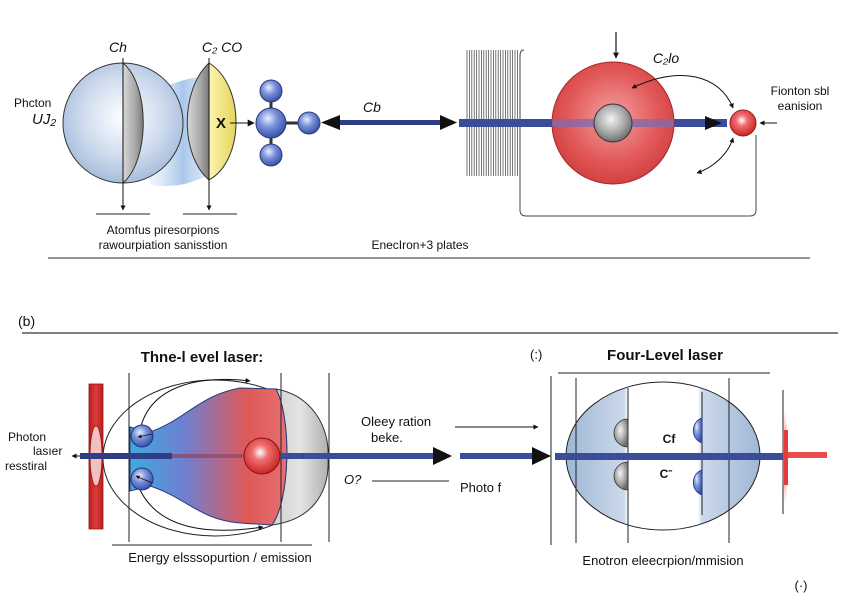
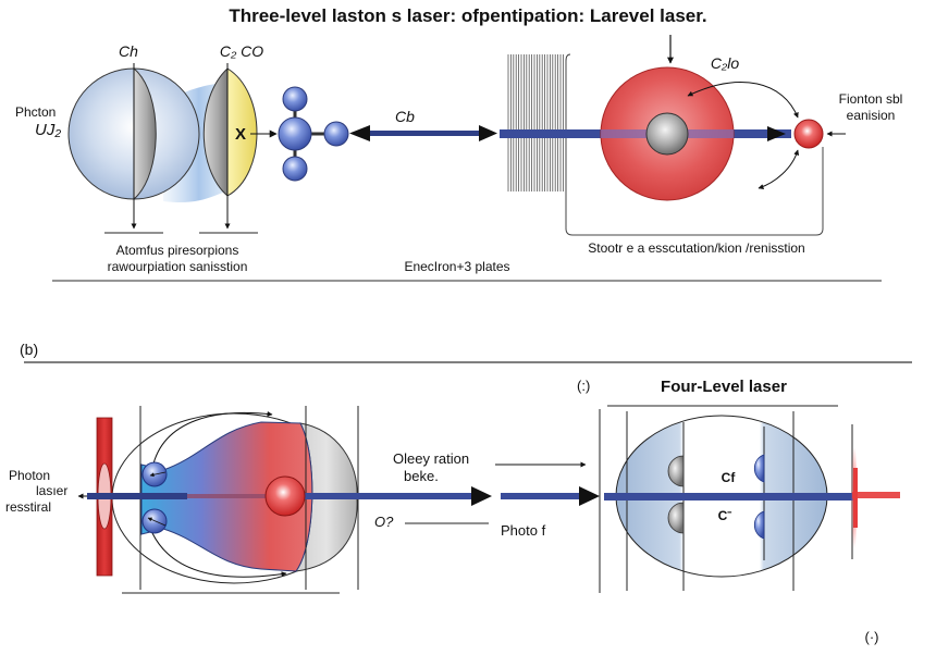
+ Three-level laston s laser: ofpentipation: Larevel laser.
  Ch
  C₂ CO
  Phcton
  UJ₂
  X
  Cb
  C₂lo
  Fionton sbl
  eanision
  Atomfus piresorpions
  rawourpiation sanisstion
  EnecIron+3 plates
+ Stootr e a esscutation/kion /renisstion
  (b)
- Thne-l evel laser:
  Photon
  lasıer
  resstiral
- Energy elsssopurtion / emission
  Oleey ration
  beke.
  O?
  Photo f
  (:)
  Four-Level laser
  Cf
  C⁻
- Enotron eleecrpion/mmision
  (·)
